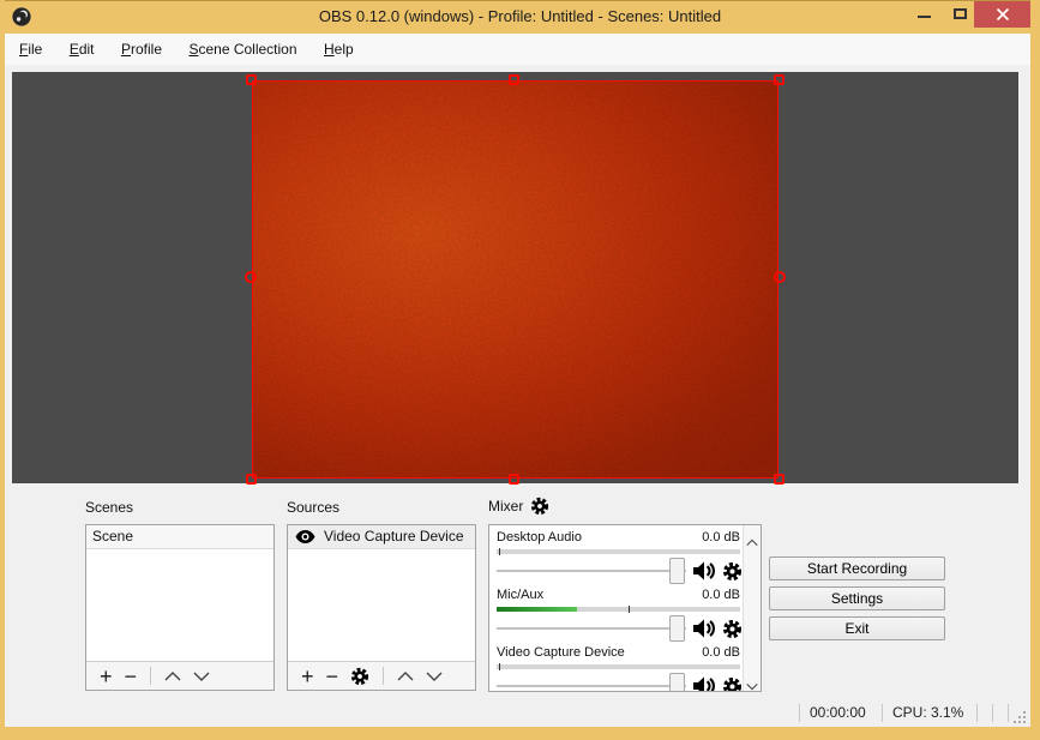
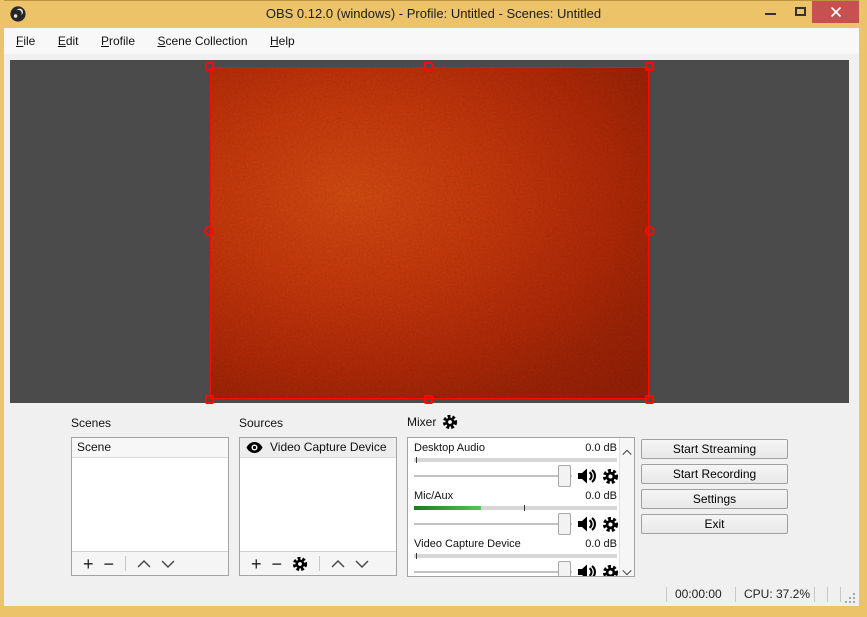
  OBS 0.12.0 (windows) - Profile: Untitled - Scenes: Untitled
  File Edit Profile Scene Collection Help
  Scenes
  Scene
  +
  −
  Sources
  Video Capture Device
  +
  −
  Mixer
  Desktop Audio
  0.0 dB
  Mic/Aux
  0.0 dB
  Video Capture Device
  0.0 dB
+ Start Streaming
  Start Recording
  Settings
  Exit
  00:00:00
- CPU: 3.1%
+ CPU: 37.2%
